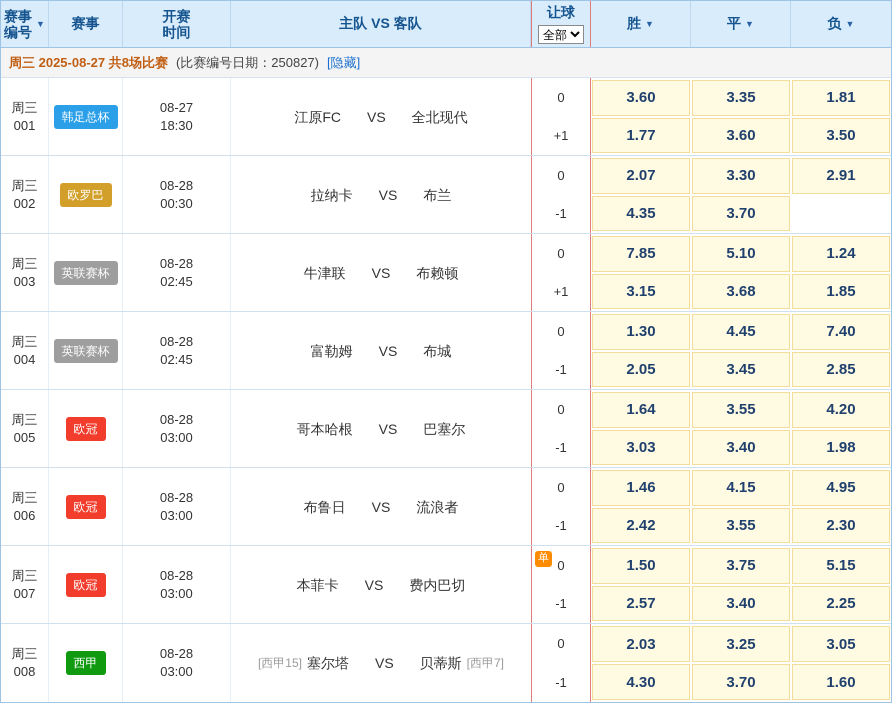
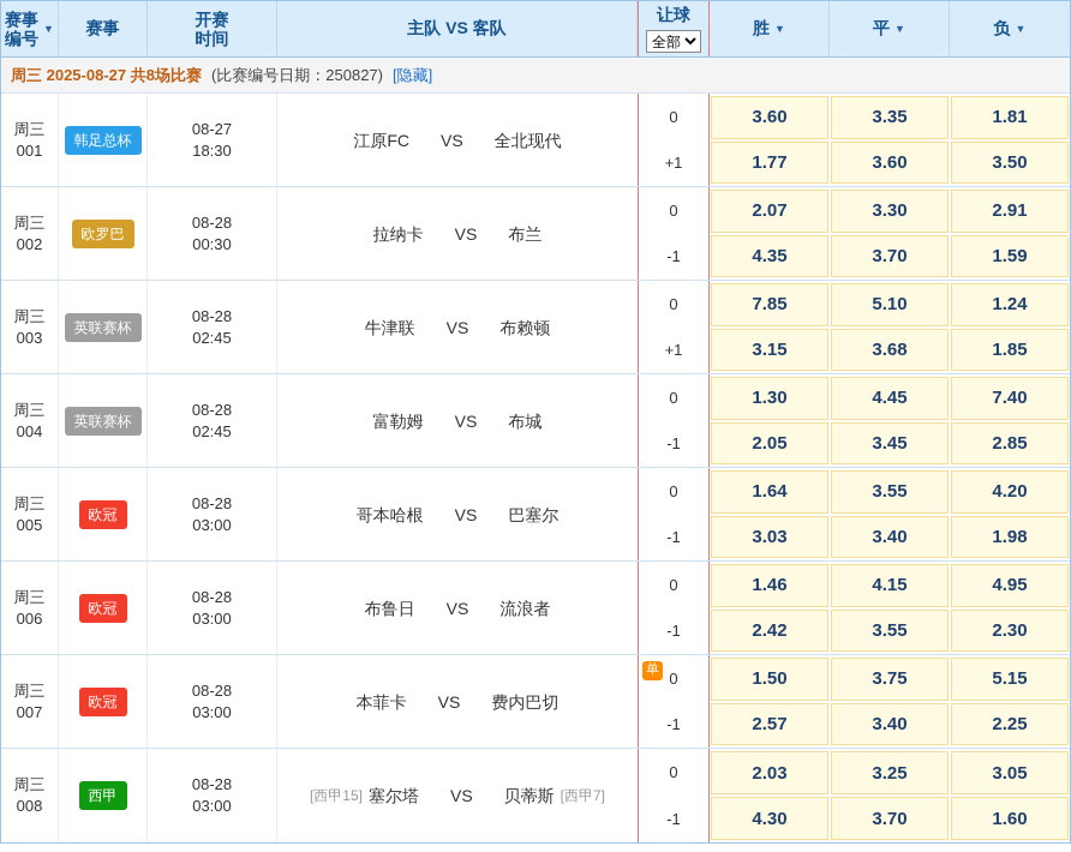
  赛事
  编号
  ▼
  赛事
  开赛
  时间
  主队 VS 客队
  让球
  全部
  胜
  ▼
  平
  ▼
  负
  ▼
  周三 2025-08-27 共8场比赛
  (比赛编号日期：250827)
  [隐藏]
  周三
  001
  韩足总杯
  08-27
  18:30
  江原FC
  VS
  全北现代
  0
  +1
  3.60
  3.35
  1.81
  1.77
  3.60
  3.50
  周三
  002
  欧罗巴
  08-28
  00:30
  拉纳卡
  VS
  布兰
  0
  -1
  2.07
  3.30
  2.91
  4.35
  3.70
+ 1.59
  周三
  003
  英联赛杯
  08-28
  02:45
  牛津联
  VS
  布赖顿
  0
  +1
  7.85
  5.10
  1.24
  3.15
  3.68
  1.85
  周三
  004
  英联赛杯
  08-28
  02:45
  富勒姆
  VS
  布城
  0
  -1
  1.30
  4.45
  7.40
  2.05
  3.45
  2.85
  周三
  005
  欧冠
  08-28
  03:00
  哥本哈根
  VS
  巴塞尔
  0
  -1
  1.64
  3.55
  4.20
  3.03
  3.40
  1.98
  周三
  006
  欧冠
  08-28
  03:00
  布鲁日
  VS
  流浪者
  0
  -1
  1.46
  4.15
  4.95
  2.42
  3.55
  2.30
  周三
  007
  欧冠
  08-28
  03:00
  本菲卡
  VS
  费内巴切
  单
  0
  -1
  1.50
  3.75
  5.15
  2.57
  3.40
  2.25
  周三
  008
  西甲
  08-28
  03:00
  [西甲15]
  塞尔塔
  VS
  贝蒂斯
  [西甲7]
  0
  -1
  2.03
  3.25
  3.05
  4.30
  3.70
  1.60
